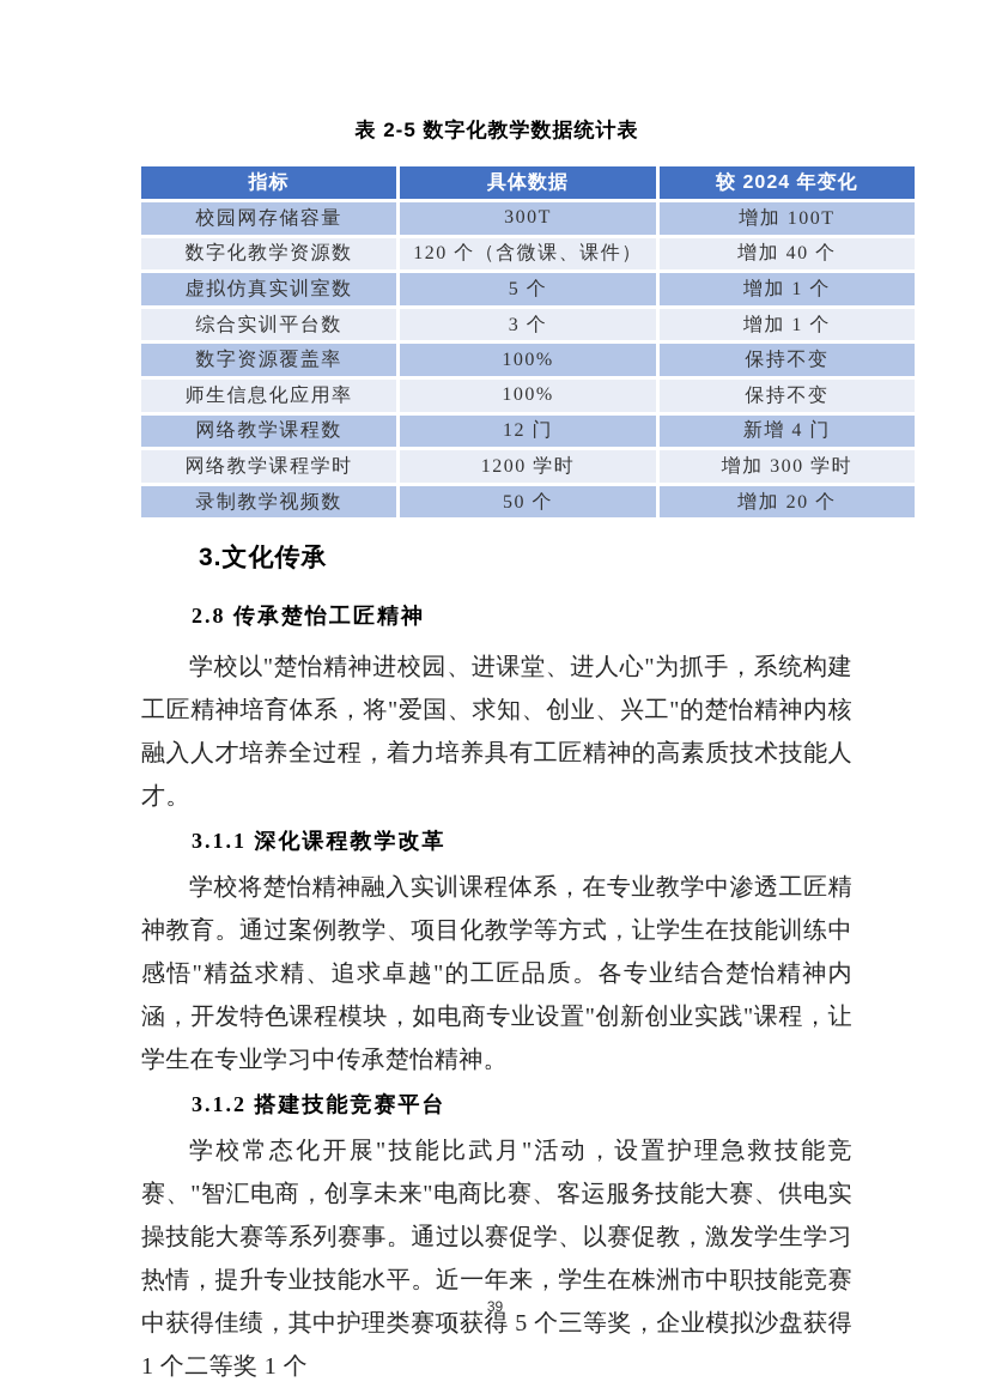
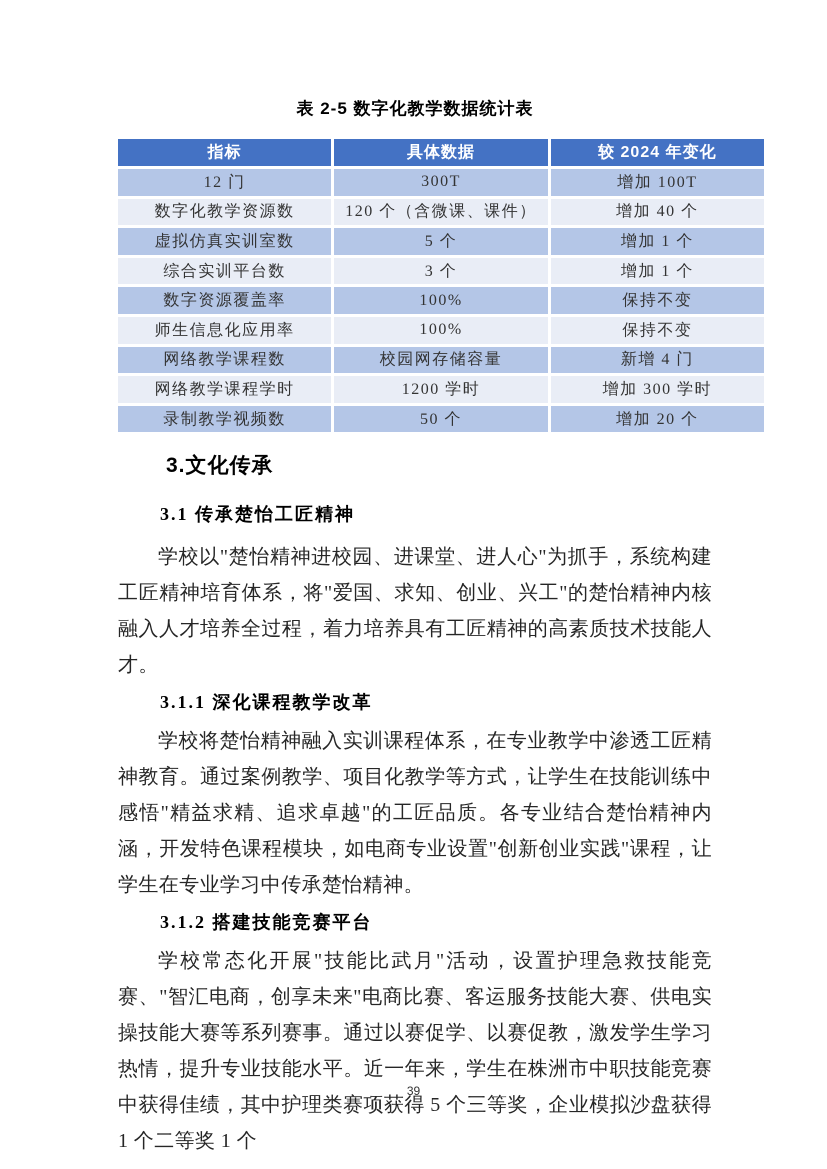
  表 2-5 数字化教学数据统计表
  指标	具体数据	较 2024 年变化
- 校园网存储容量	300T	增加 100T
+ 12 门	300T	增加 100T
  数字化教学资源数	120 个（含微课、课件）	增加 40 个
  虚拟仿真实训室数	5 个	增加 1 个
  综合实训平台数	3 个	增加 1 个
  数字资源覆盖率	100%	保持不变
  师生信息化应用率	100%	保持不变
- 网络教学课程数	12 门	新增 4 门
+ 网络教学课程数	校园网存储容量	新增 4 门
  网络教学课程学时	1200 学时	增加 300 学时
  录制教学视频数	50 个	增加 20 个
  3.文化传承
- 2.8 传承楚怡工匠精神
+ 3.1 传承楚怡工匠精神
  学校以"楚怡精神进校园、进课堂、进人心"为抓手，系统构建工匠精神培育体系，将"爱国、求知、创业、兴工"的楚怡精神内核融入人才培养全过程，着力培养具有工匠精神的高素质技术技能人才。
  3.1.1 深化课程教学改革
  学校将楚怡精神融入实训课程体系，在专业教学中渗透工匠精神教育。通过案例教学、项目化教学等方式，让学生在技能训练中感悟"精益求精、追求卓越"的工匠品质。各专业结合楚怡精神内涵，开发特色课程模块，如电商专业设置"创新创业实践"课程，让学生在专业学习中传承楚怡精神。
  3.1.2 搭建技能竞赛平台
  学校常态化开展"技能比武月"活动，设置护理急救技能竞赛、"智汇电商，创享未来"电商比赛、客运服务技能大赛、供电实操技能大赛等系列赛事。通过以赛促学、以赛促教，激发学生学习热情，提升专业技能水平。近一年来，学生在株洲市中职技能竞赛中获得佳绩，其中护理类赛项获得 5 个三等奖，企业模拟沙盘获得 1 个二等奖 1 个
  39
